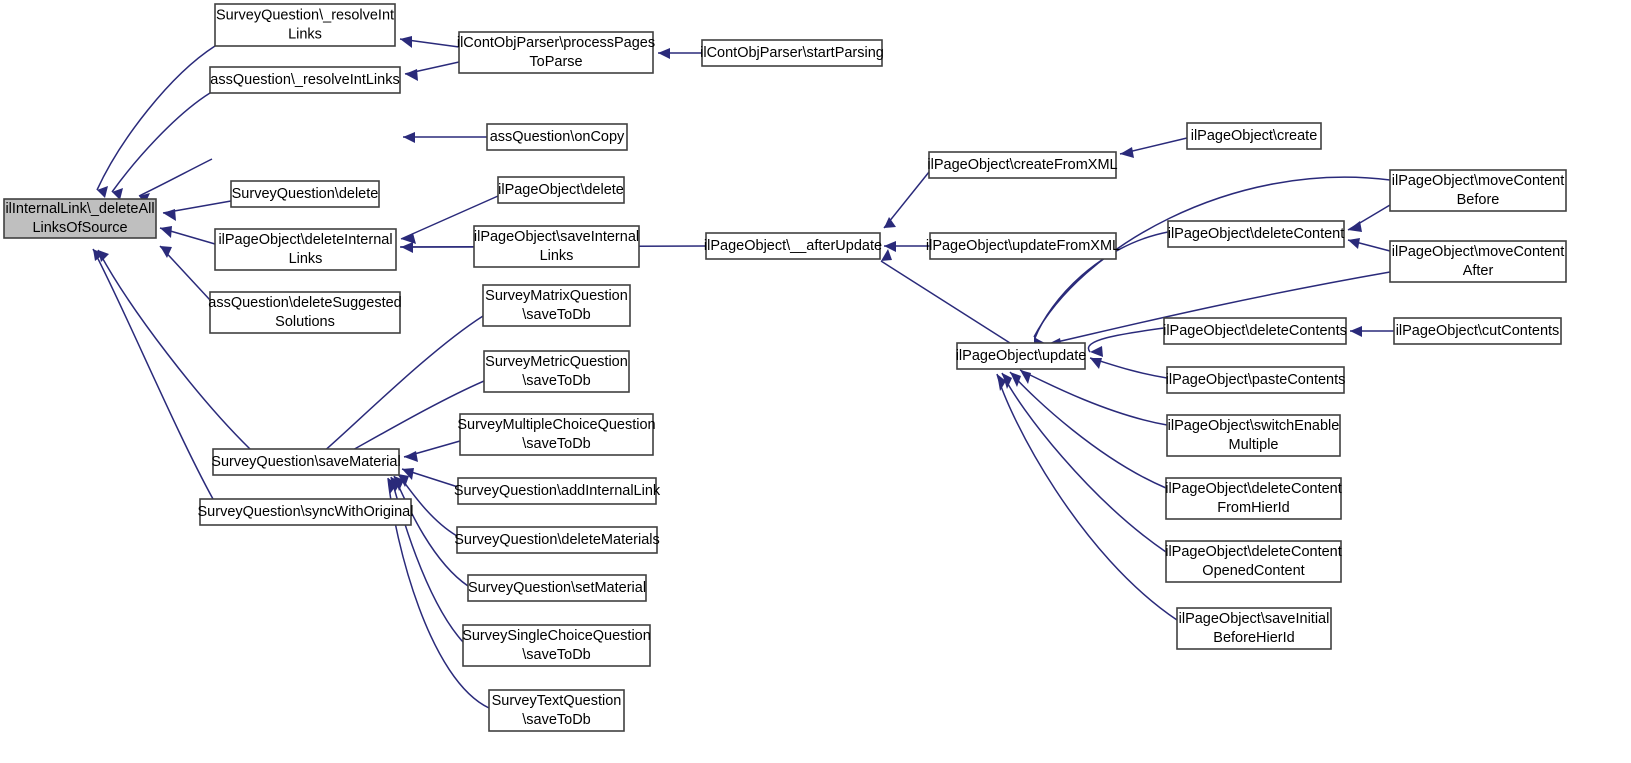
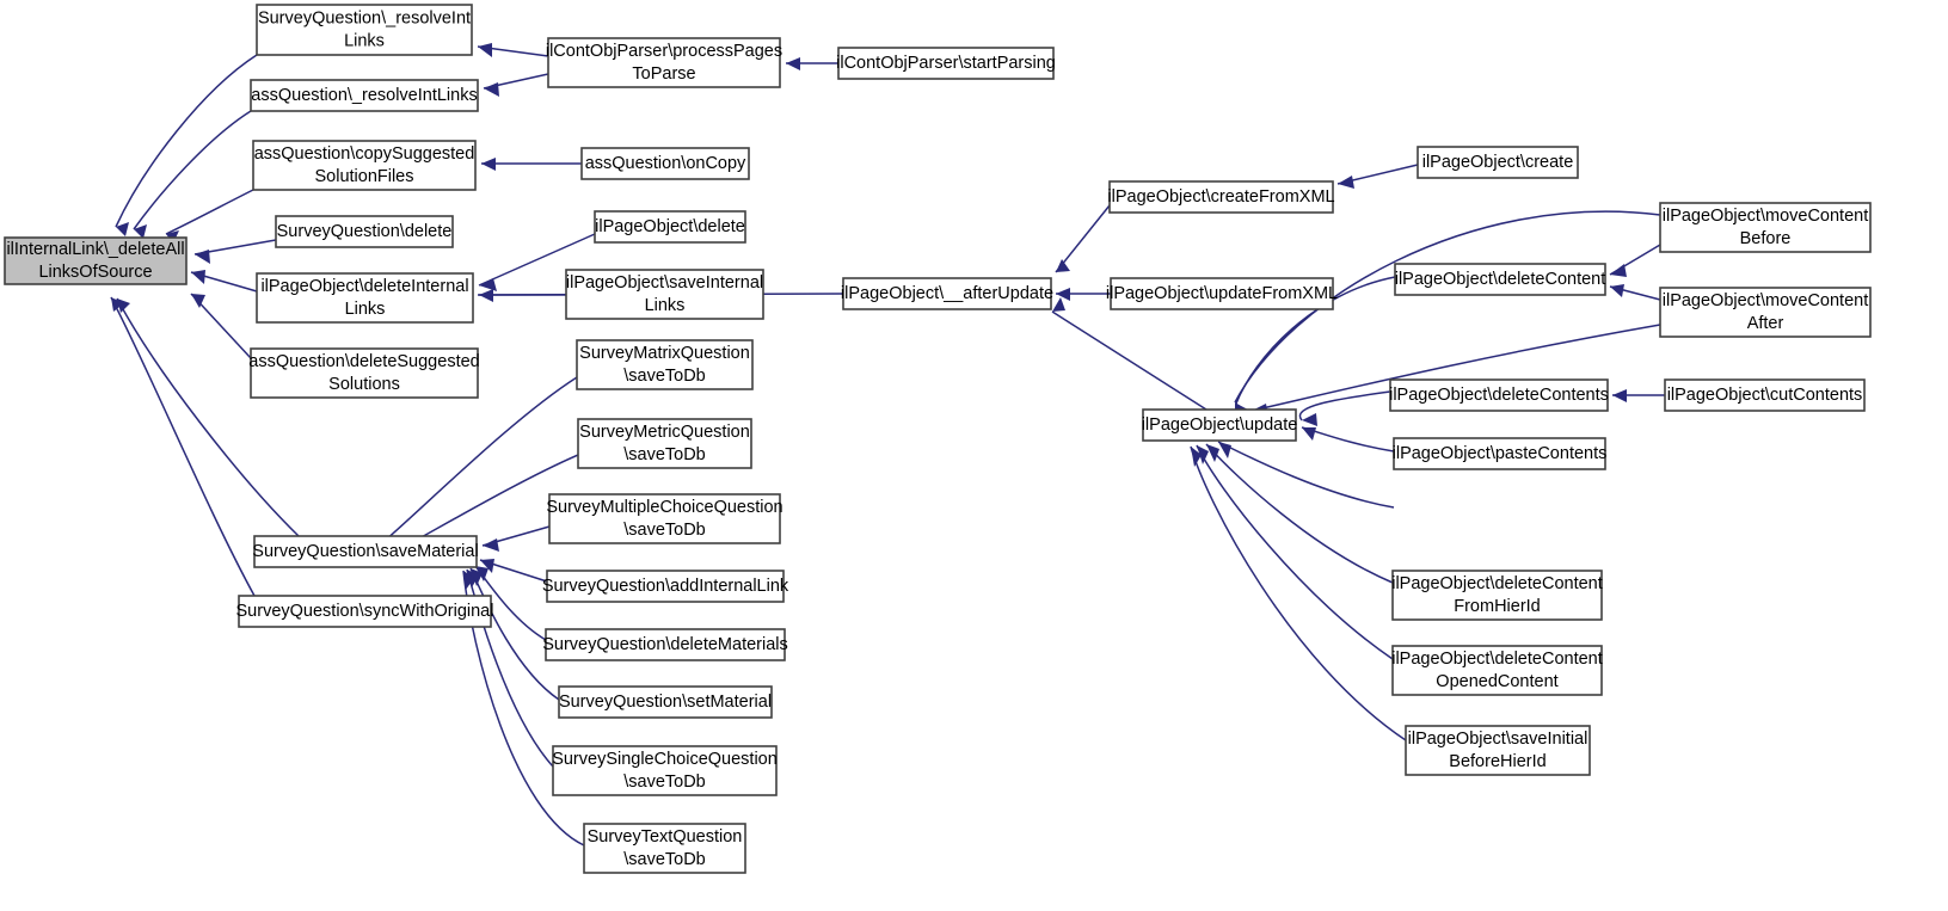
  ilInternalLink\_deleteAll
  LinksOfSource
  SurveyQuestion\_resolveInt
  Links
  assQuestion\_resolveIntLinks
+ assQuestion\copySuggested
+ SolutionFiles
  SurveyQuestion\delete
  ilPageObject\deleteInternal
  Links
  assQuestion\deleteSuggested
  Solutions
  SurveyQuestion\saveMaterial
  SurveyQuestion\syncWithOriginal
  ilContObjParser\processPages
  ToParse
  assQuestion\onCopy
  ilPageObject\delete
  ilPageObject\saveInternal
  Links
  SurveyMatrixQuestion
  \saveToDb
  SurveyMetricQuestion
  \saveToDb
  SurveyMultipleChoiceQuestion
  \saveToDb
  SurveyQuestion\addInternalLink
  SurveyQuestion\deleteMaterials
  SurveyQuestion\setMaterial
  SurveySingleChoiceQuestion
  \saveToDb
  SurveyTextQuestion
  \saveToDb
  ilContObjParser\startParsing
  ilPageObject\__afterUpdate
  ilPageObject\createFromXML
  ilPageObject\updateFromXML
  ilPageObject\update
  ilPageObject\create
  ilPageObject\deleteContent
  ilPageObject\deleteContents
  ilPageObject\pasteContents
- ilPageObject\switchEnable
- Multiple
  ilPageObject\deleteContent
  FromHierId
  ilPageObject\deleteContent
  OpenedContent
  ilPageObject\saveInitial
  BeforeHierId
  ilPageObject\moveContent
  Before
  ilPageObject\moveContent
  After
  ilPageObject\cutContents
